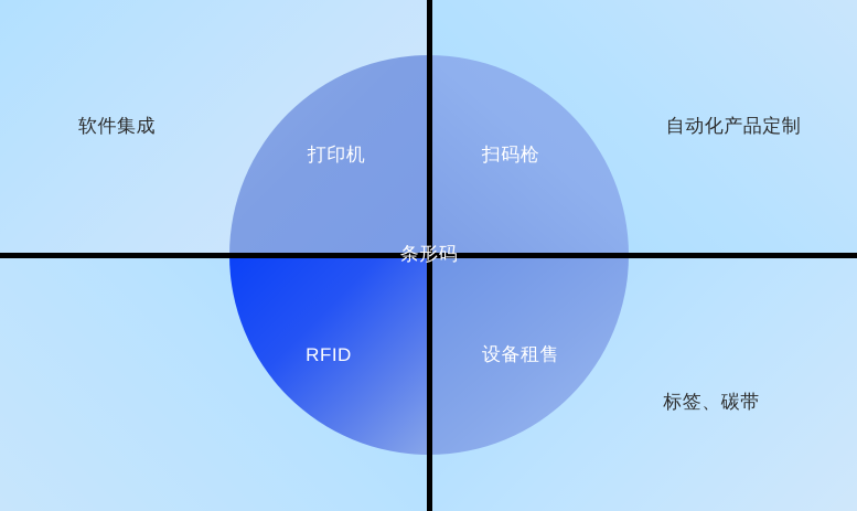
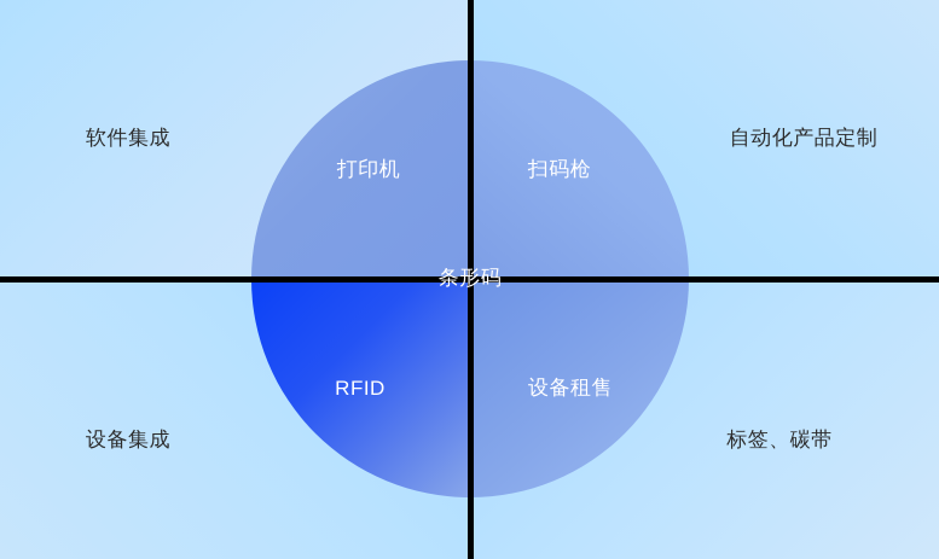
  条形码
  打印机
  扫码枪
  RFID
  设备租售
  软件集成
  自动化产品定制
+ 设备集成
  标签、碳带
